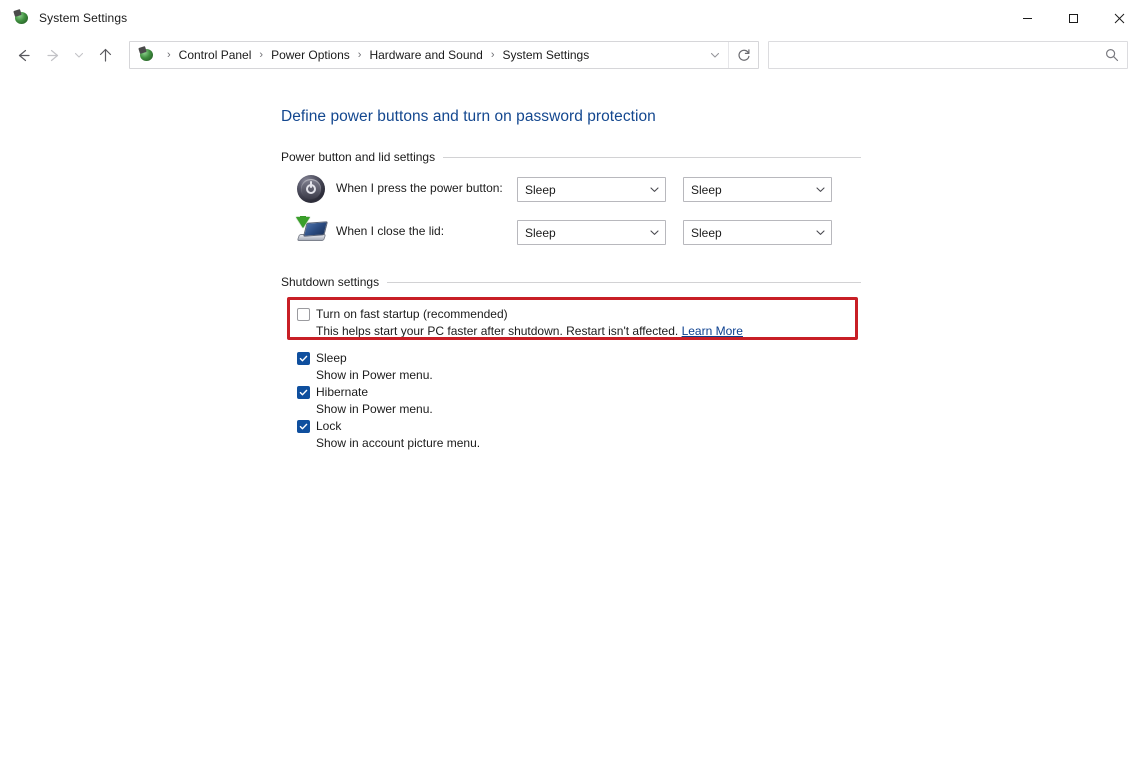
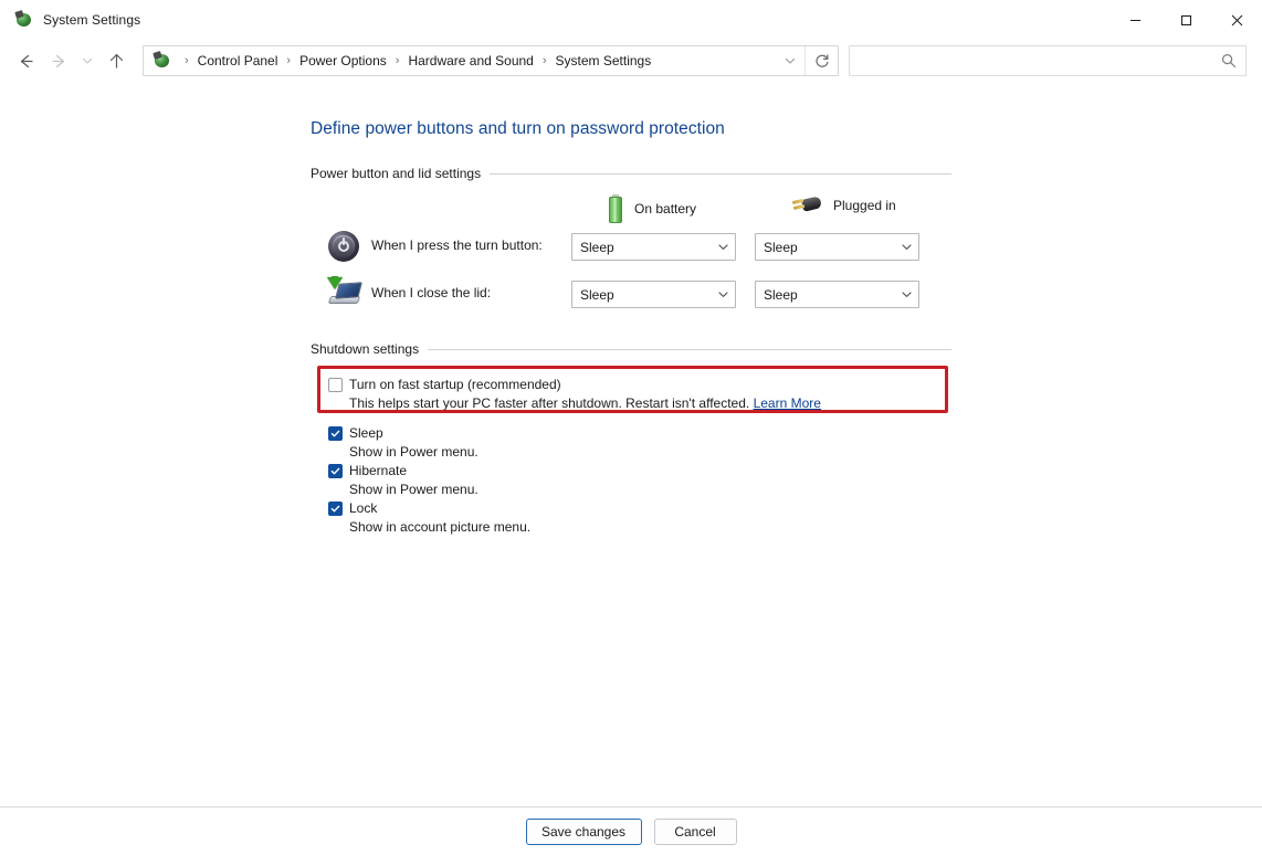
  System Settings
  ›
  Control Panel
  ›
  Power Options
  ›
  Hardware and Sound
  ›
  System Settings
  Define power buttons and turn on password protection
  Power button and lid settings
+ On battery
+ Plugged in
- When I press the power button:
+ When I press the turn button:
  Sleep
  Sleep
  When I close the lid:
  Sleep
  Sleep
  Shutdown settings
  Turn on fast startup (recommended)
  This helps start your PC faster after shutdown. Restart isn't affected. Learn More
  Sleep
  Show in Power menu.
  Hibernate
  Show in Power menu.
  Lock
  Show in account picture menu.
+ Save changes
+ Cancel
